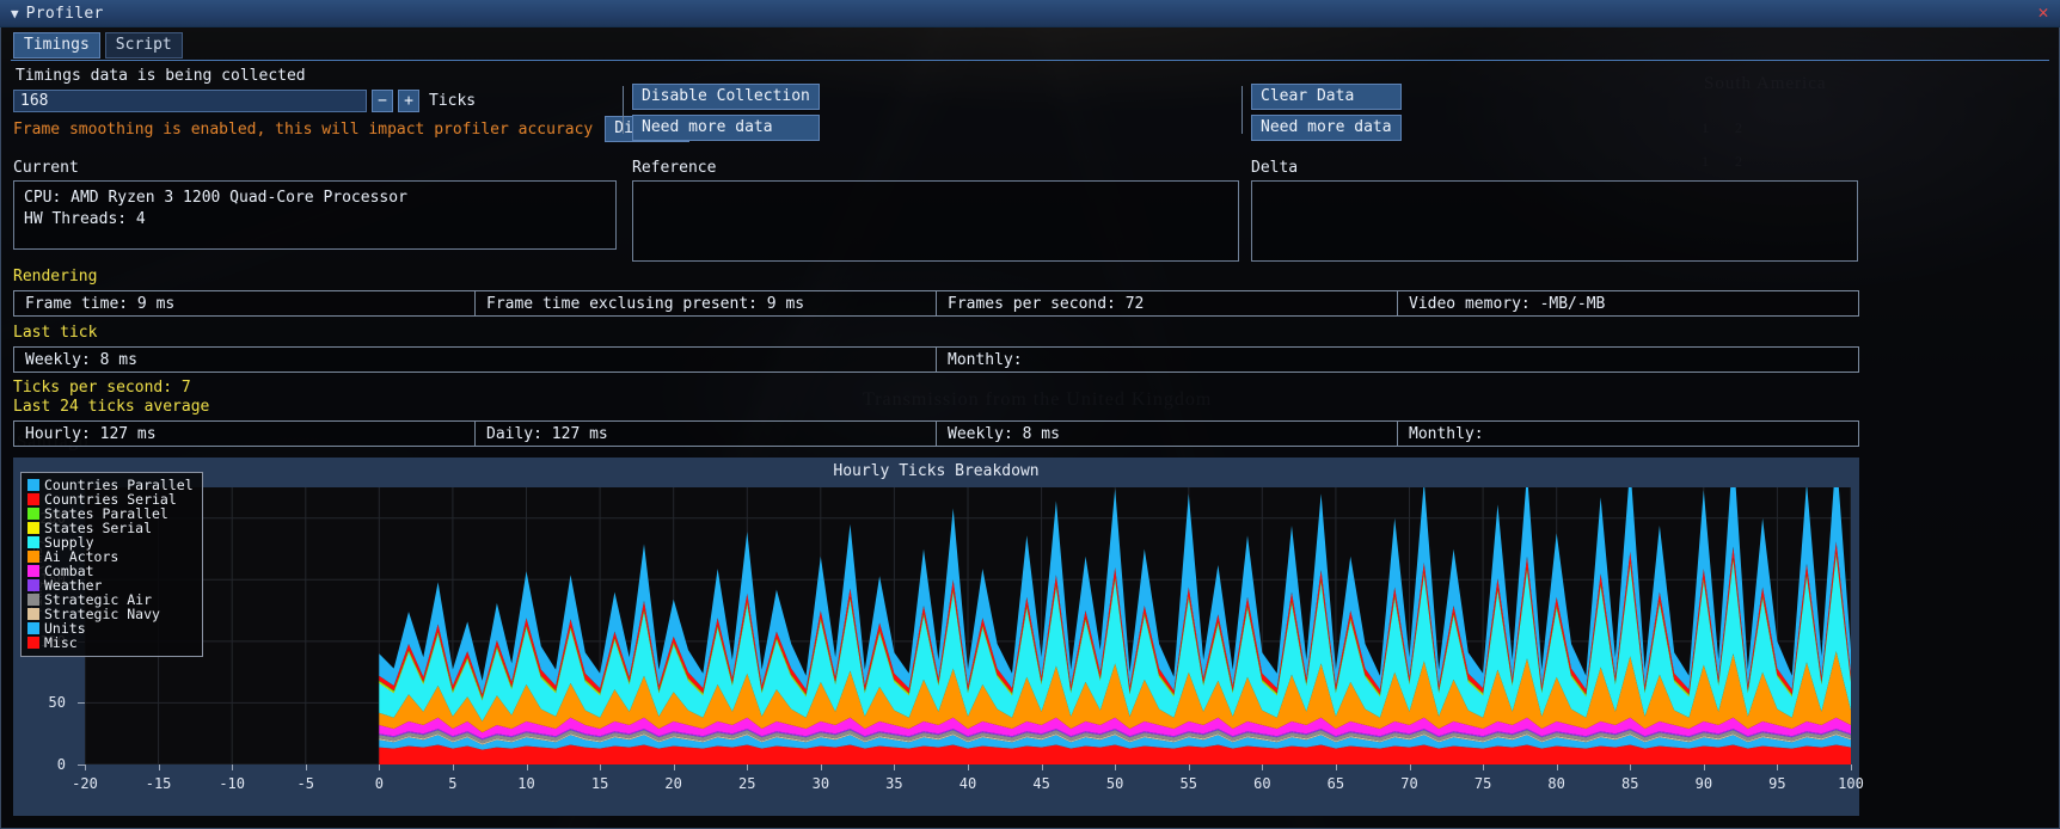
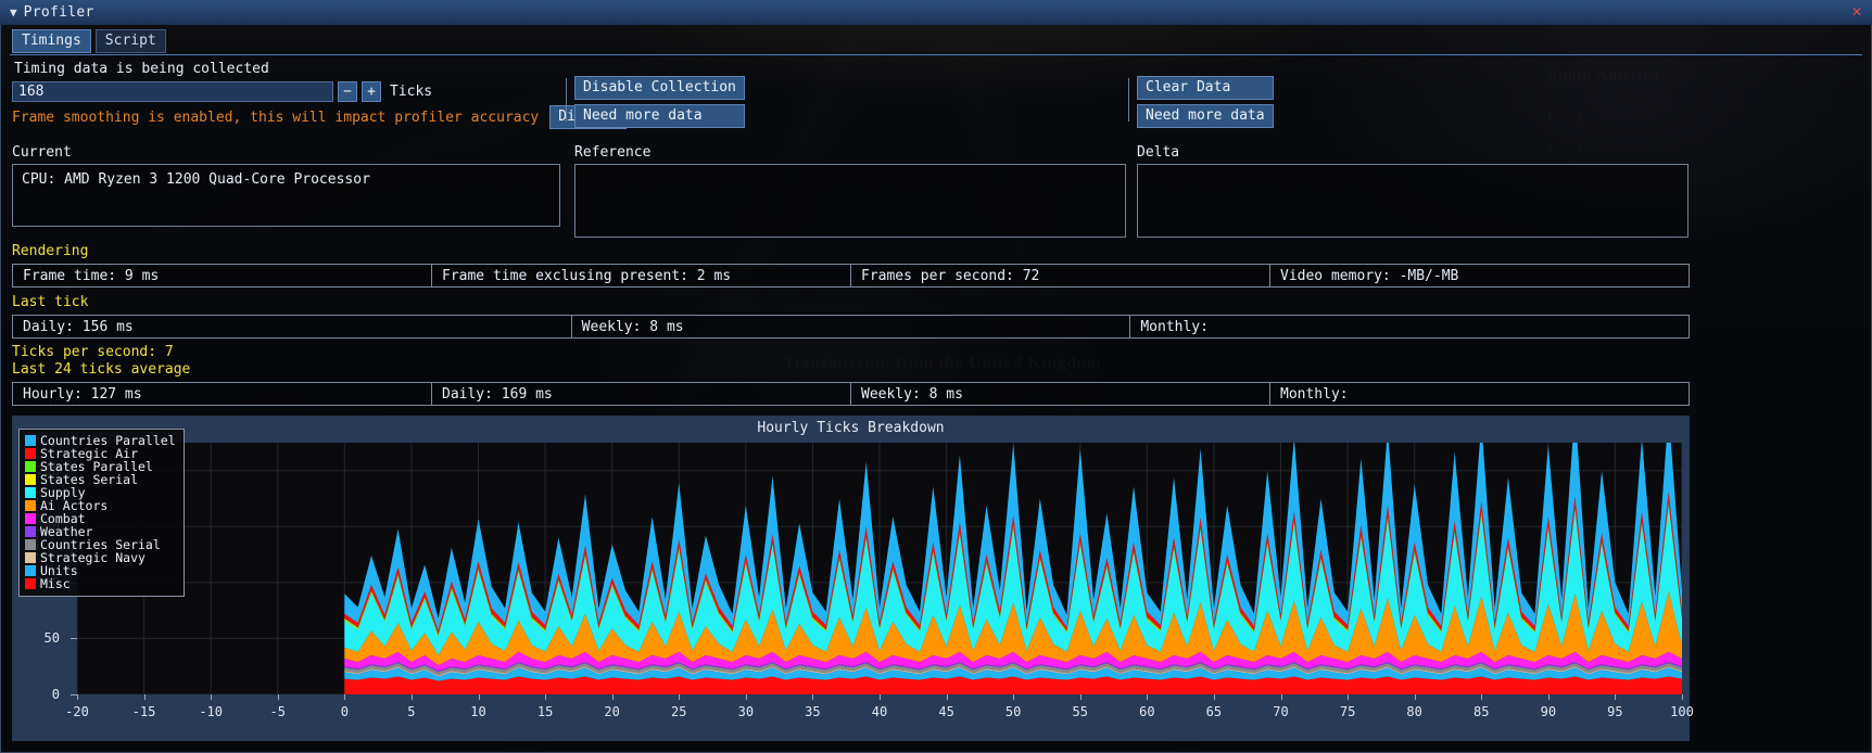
  Santiago
  ▼
  Profiler
  ✕
  Timings
  Script
- Timings data is being collected
+ Timing data is being collected
  168
  −
  +
  Ticks
  Frame smoothing is enabled, this will impact profiler accuracy
  Disable Collection
  Need more data
  Clear Data
  Need more data
  Current
  CPU: AMD Ryzen 3 1200 Quad-Core Processor
- HW Threads: 4
  Reference
  Delta
  Rendering
  Frame time: 9 ms
- Frame time exclusing present: 9 ms
+ Frame time exclusing present: 2 ms
  Frames per second: 72
  Video memory: -MB/-MB
  Last tick
+ Daily: 156 ms
  Weekly: 8 ms
  Monthly:
  Ticks per second: 7
  Last 24 ticks average
  Hourly: 127 ms
- Daily: 127 ms
+ Daily: 169 ms
  Weekly: 8 ms
  Monthly:
  Hourly Ticks Breakdown
  0
  50
  100
  150
  200
  -20
  -15
  -10
  -5
  0
  5
  10
  15
  20
  25
  30
  35
  40
  45
  50
  55
  60
  65
  70
  75
  80
  85
  90
  95
  100
  Countries Parallel
- Countries Serial
+ Strategic Air
  States Parallel
  States Serial
  Supply
  Ai Actors
  Combat
  Weather
- Strategic Air
+ Countries Serial
  Strategic Navy
  Units
  Misc
